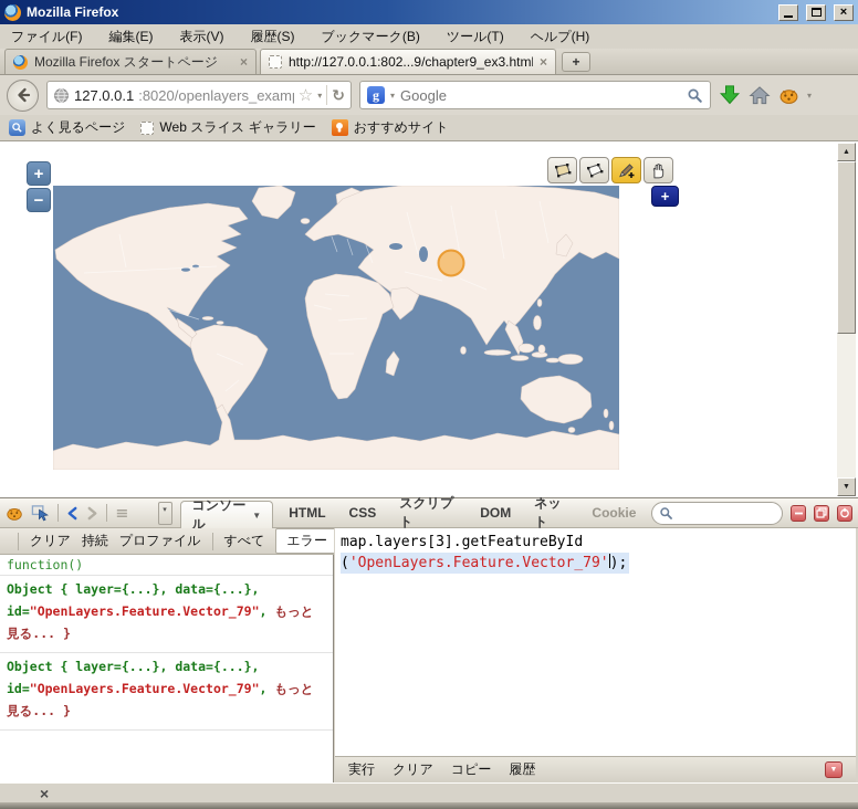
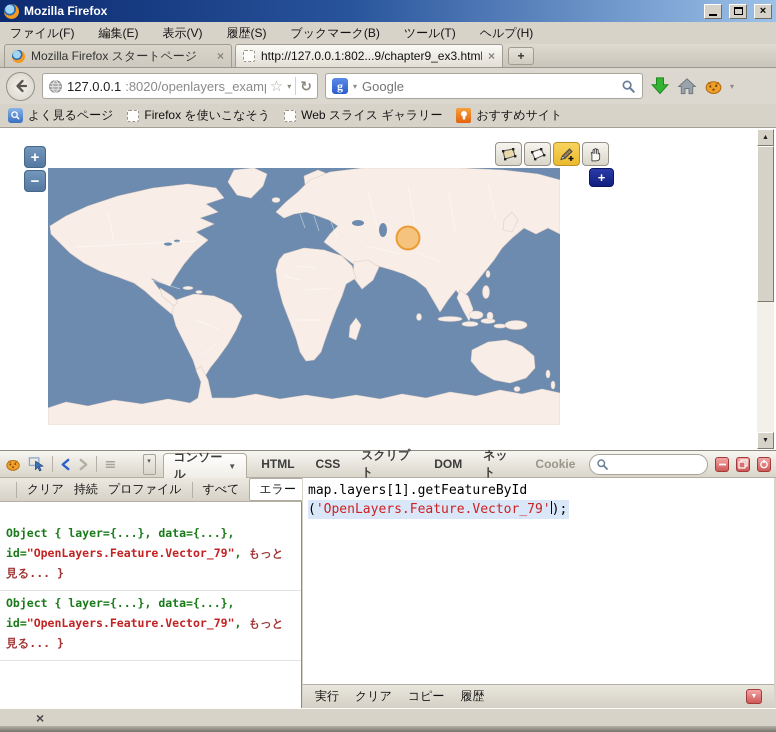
  Mozilla Firefox
  ×
  ファイル(F)
  編集(E)
  表示(V)
  履歴(S)
  ブックマーク(B)
  ツール(T)
  ヘルプ(H)
  Mozilla Firefox スタートページ
  ×
  http://127.0.0.1:802...9/chapter9_ex3.html
  ×
  +
  127.0.0.1
  :8020/openlayers_exam
  ☆
  ▾
  ↻
  g
  ▾
  Google
  ▾
  よく見るページ
+ Firefox を使いこなそう
  Web スライス ギャラリー
  おすすめサイト
  +
  −
  +
  コンソール
  ▼
  HTML
  CSS
  スクリプト
  DOM
  ネット
  Cookie
  クリア
  持続
  プロファイル
  すべて
  エラー
- function()
  Object { layer={...}, data={...}, id="OpenLayers.Feature.Vector_79", もっと見る... }
  Object { layer={...}, data={...}, id="OpenLayers.Feature.Vector_79", もっと見る... }
- map.layers[3].getFeatureById
+ map.layers[1].getFeatureById
  ('OpenLayers.Feature.Vector_79');
  実行
  クリア
  コピー
  履歴
  ×
